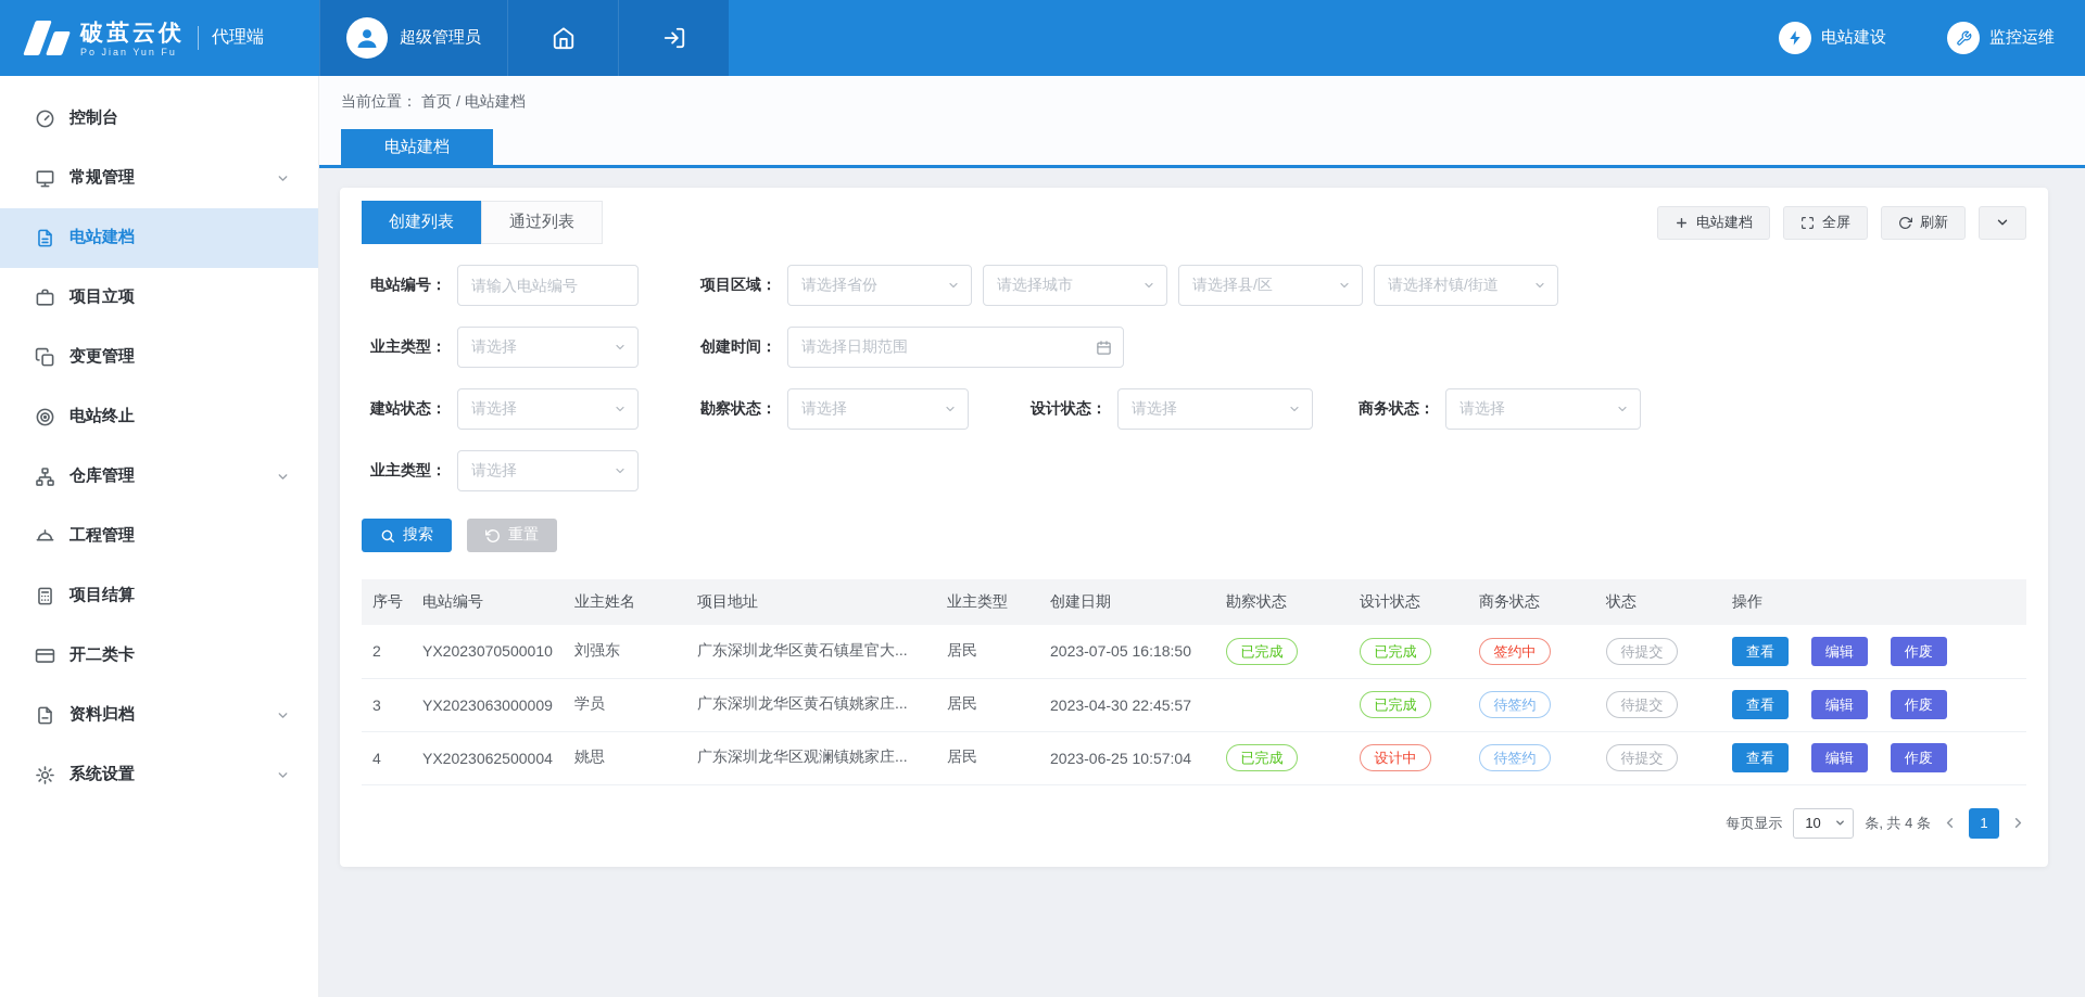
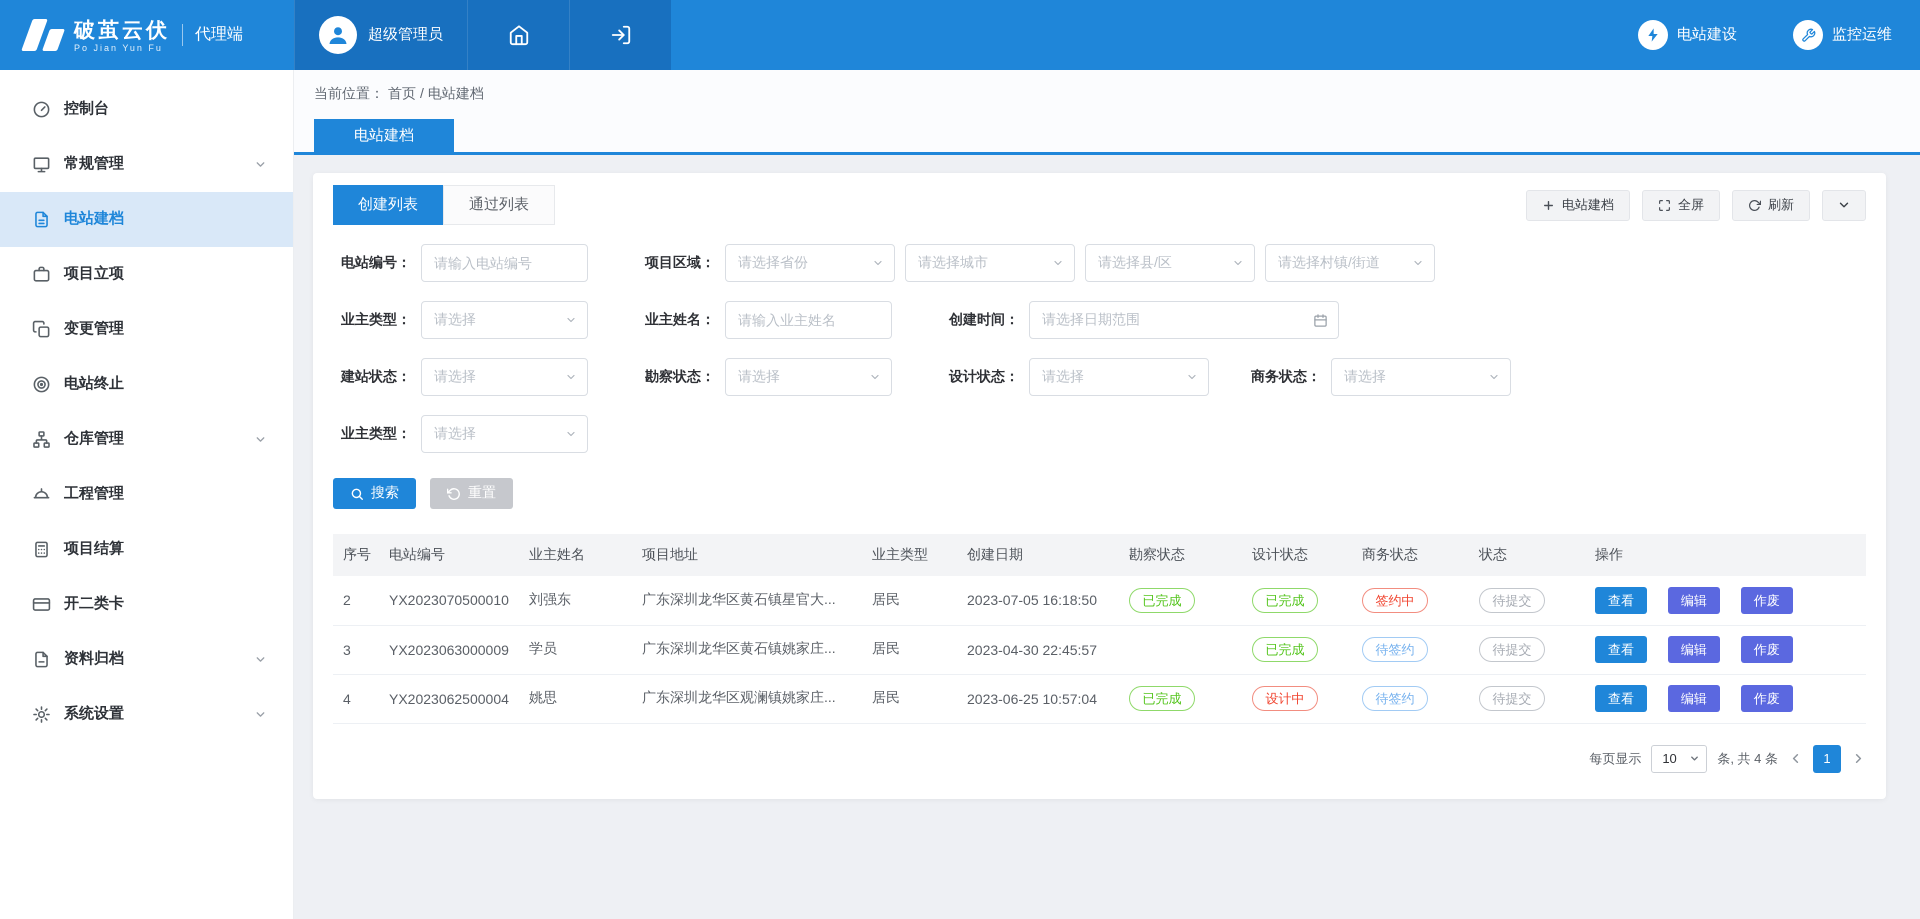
  破茧云伏
  Po Jian Yun Fu
  代理端
  超级管理员
  电站建设
  监控运维
  控制台
  常规管理
  电站建档
  项目立项
  变更管理
  电站终止
  仓库管理
  工程管理
  项目结算
  开二类卡
  资料归档
  系统设置
  当前位置： 首页 / 电站建档
  电站建档
  创建列表
  通过列表
  电站建档
  全屏
  刷新
  电站编号：
  请输入电站编号
  项目区域：
  请选择省份
  请选择城市
  请选择县/区
  请选择村镇/街道
  业主类型：
  请选择
+ 业主姓名：
+ 请输入业主姓名
  创建时间：
  请选择日期范围
  建站状态：
  请选择
  勘察状态：
  请选择
  设计状态：
  请选择
  商务状态：
  请选择
  业主类型：
  请选择
  搜索
  重置
  序号	电站编号	业主姓名	项目地址	业主类型	创建日期	勘察状态	设计状态	商务状态	状态	操作
  2	YX2023070500010	刘强东	广东深圳龙华区黄石镇星官大...	居民	2023-07-05 16:18:50	已完成	已完成	签约中	待提交	查看 编辑 作废
  3	YX2023063000009	学员	广东深圳龙华区黄石镇姚家庄...	居民	2023-04-30 22:45:57		已完成	待签约	待提交	查看 编辑 作废
  4	YX2023062500004	姚思	广东深圳龙华区观澜镇姚家庄...	居民	2023-06-25 10:57:04	已完成	设计中	待签约	待提交	查看 编辑 作废
  每页显示
  10
  条, 共 4 条
  1
